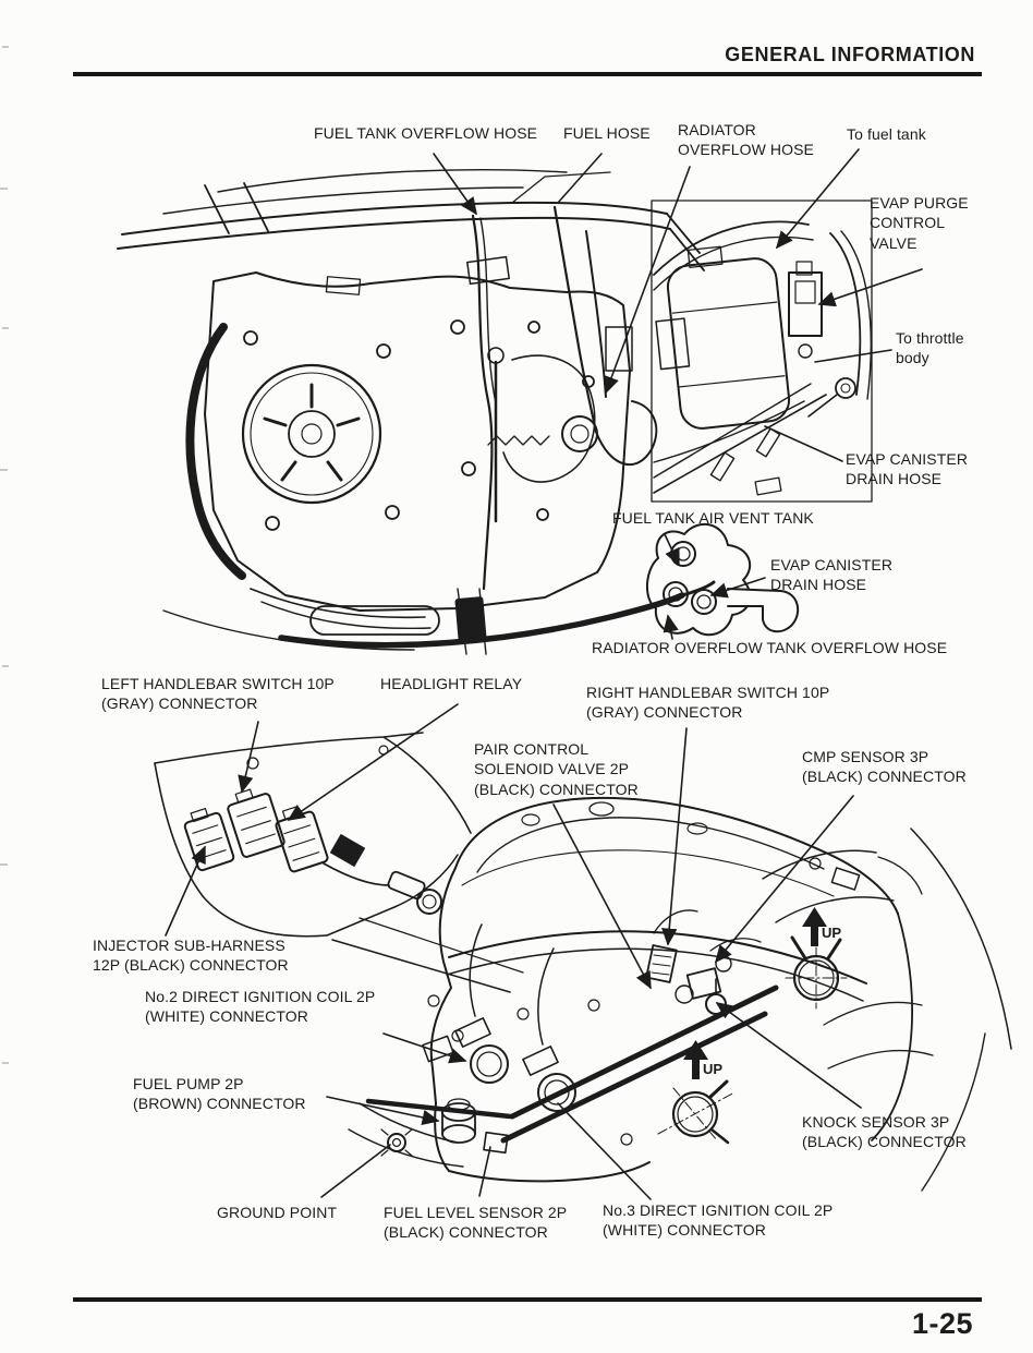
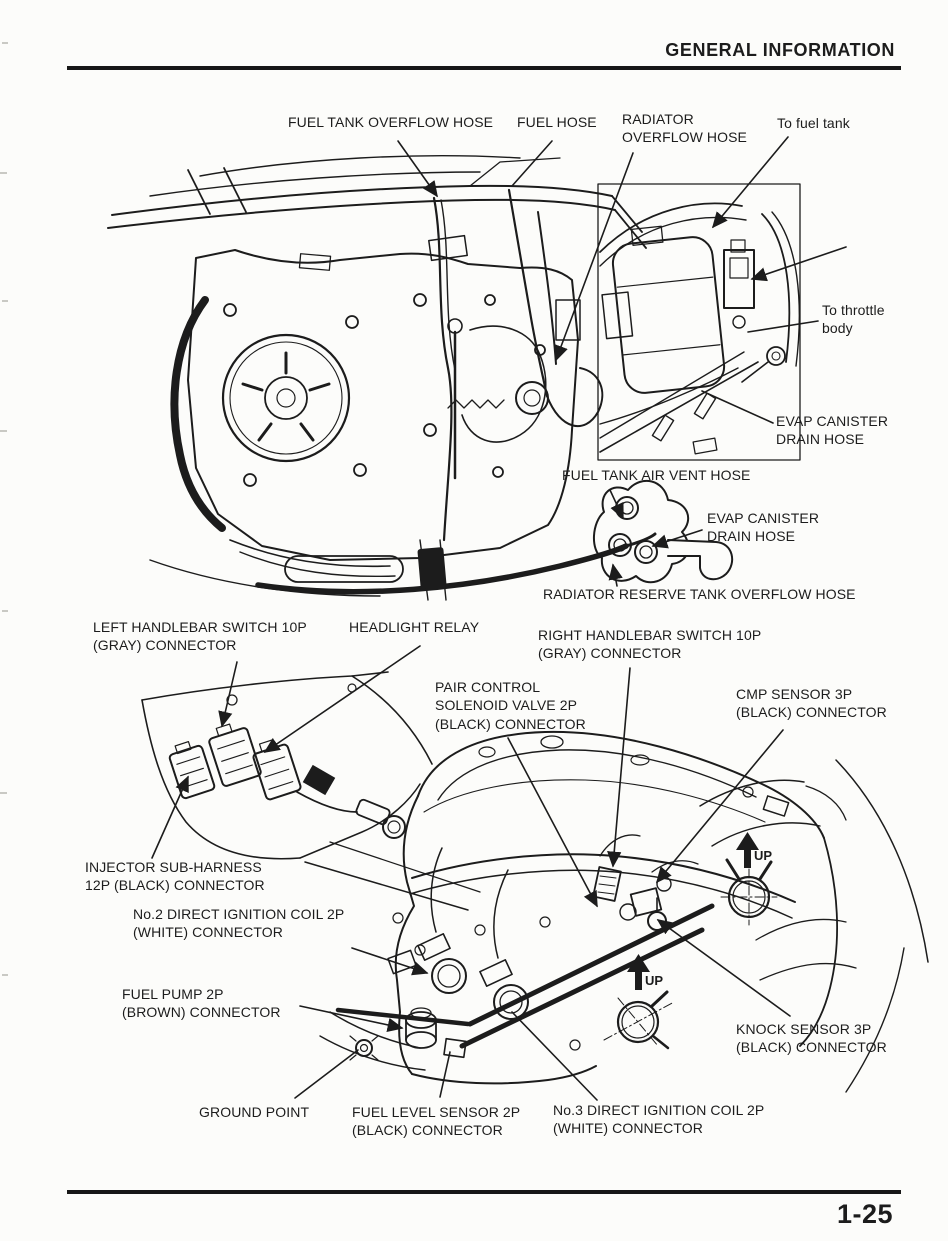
  GENERAL INFORMATION
  FUEL TANK OVERFLOW HOSE
  FUEL HOSE
  RADIATOR
  OVERFLOW HOSE
  To fuel tank
- EVAP PURGE
- CONTROL
- VALVE
  To throttle
  body
  EVAP CANISTER
  DRAIN HOSE
- FUEL TANK AIR VENT TANK
+ FUEL TANK AIR VENT HOSE
  EVAP CANISTER
  DRAIN HOSE
- RADIATOR OVERFLOW TANK OVERFLOW HOSE
+ RADIATOR RESERVE TANK OVERFLOW HOSE
  LEFT HANDLEBAR SWITCH 10P
  (GRAY) CONNECTOR
  HEADLIGHT RELAY
  RIGHT HANDLEBAR SWITCH 10P
  (GRAY) CONNECTOR
  PAIR CONTROL
  SOLENOID VALVE 2P
  (BLACK) CONNECTOR
  CMP SENSOR 3P
  (BLACK) CONNECTOR
  INJECTOR SUB-HARNESS
  12P (BLACK) CONNECTOR
  No.2 DIRECT IGNITION COIL 2P
  (WHITE) CONNECTOR
  FUEL PUMP 2P
  (BROWN) CONNECTOR
  GROUND POINT
  FUEL LEVEL SENSOR 2P
  (BLACK) CONNECTOR
  No.3 DIRECT IGNITION COIL 2P
  (WHITE) CONNECTOR
  KNOCK SENSOR 3P
  (BLACK) CONNECTOR
  UP
  UP
  1-25
